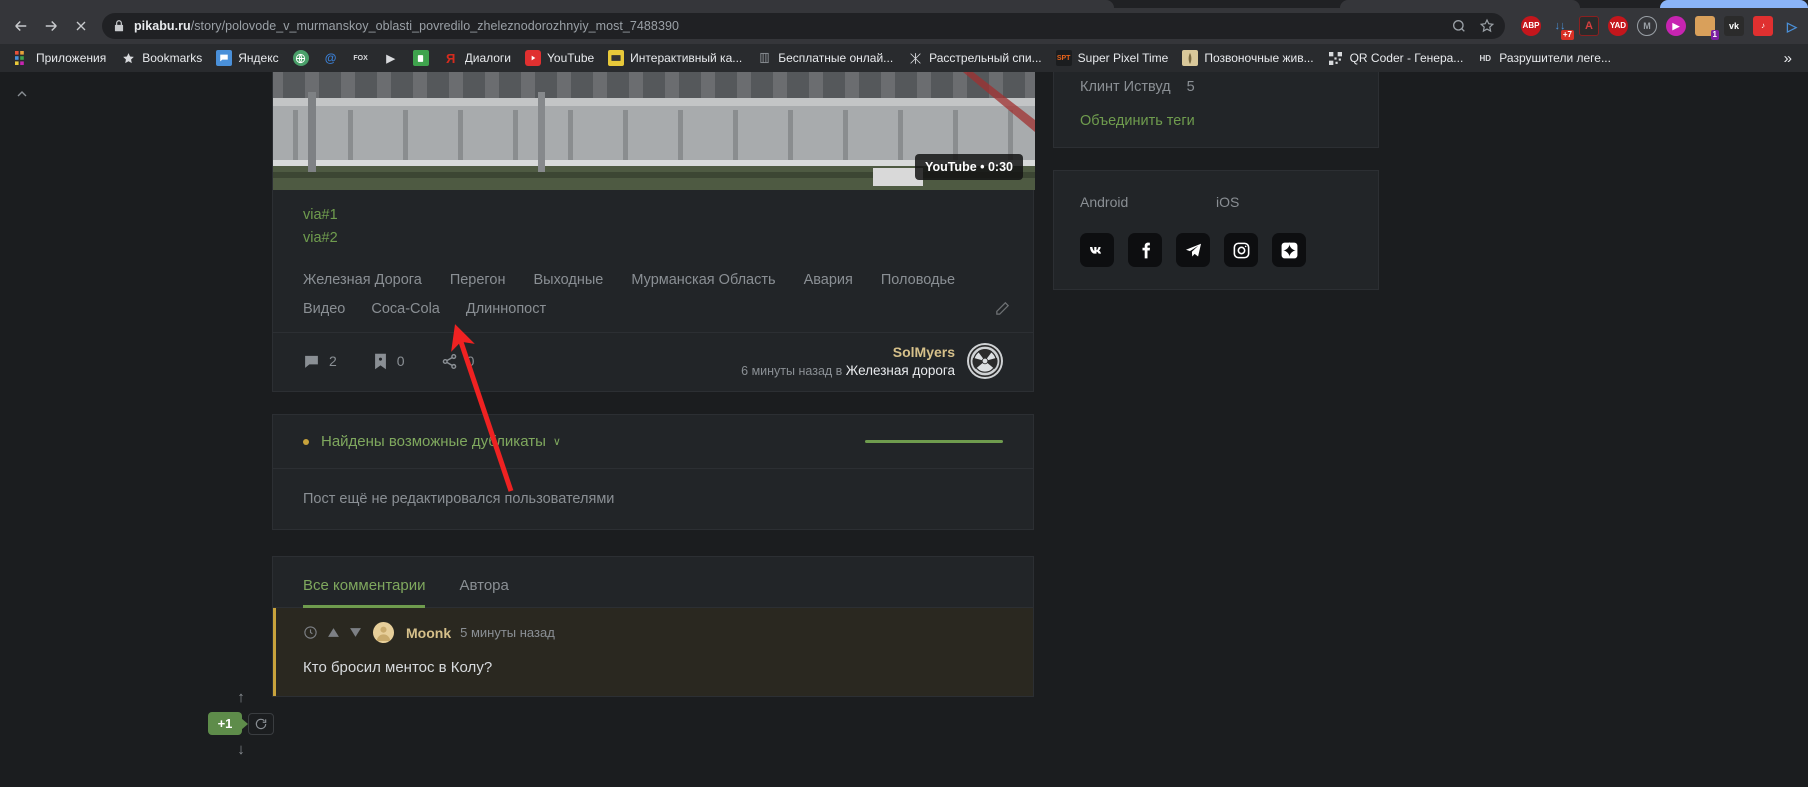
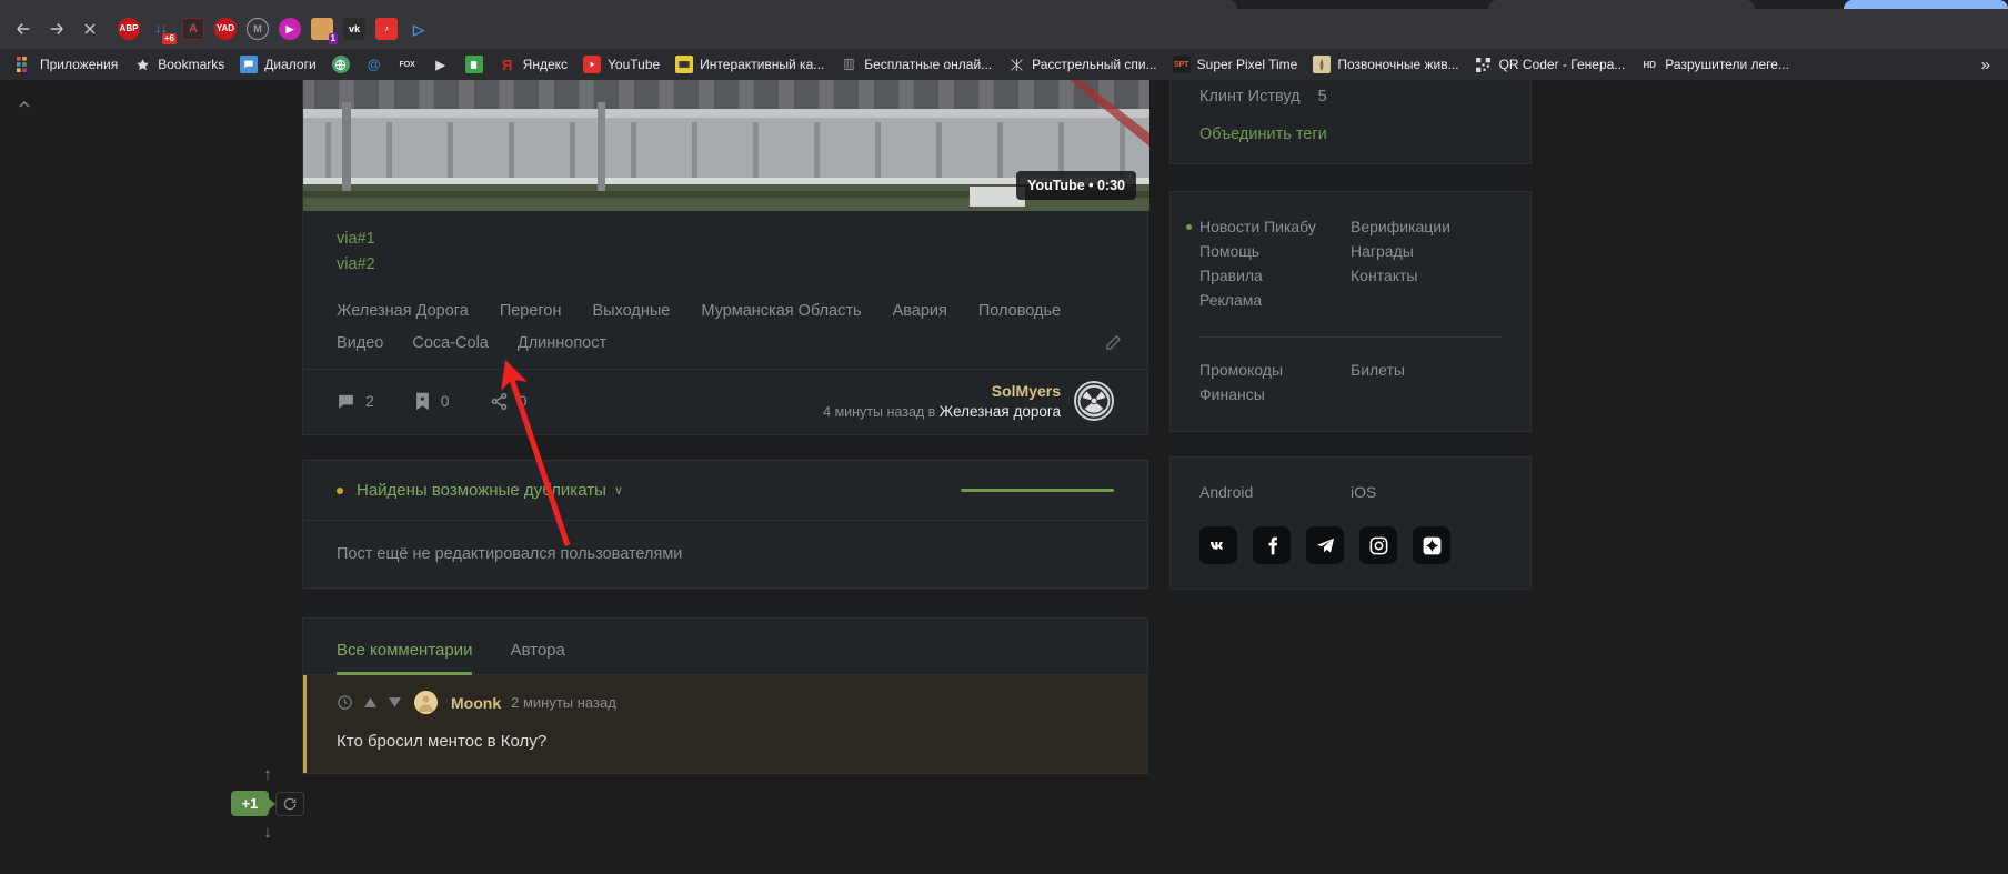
- pikabu.ru/story/polovode_v_murmanskoy_oblasti_povredilo_zheleznodorozhnyiy_most_7488390
  ABP
  ↓↓
- +7
+ +6
  A
  YAD
  M
  ▶
  1
  vk
  ♪
  ▷
  Приложения
  Bookmarks
- Яндекс
+ Диалоги
  @
  ▶
  Я
- Диалоги
+ Яндекс
  YouTube
  Интерактивный ка...
  Бесплатные онлай...
  Расстрельный спи...
  Super Pixel Time
  Позвоночные жив...
  QR Coder - Генера...
  HD
  Разрушители леге...
  »
  YouTube • 0:30
  via#1
  via#2
  Железная Дорога
  Перегон
  Выходные
  Мурманская Область
  Авария
  Половодье
  Видео
  Coca-Cola
  Длиннопост
  2
  0
  0
  SolMyers
- 6 минуты назад в Железная дорога
+ 4 минуты назад в Железная дорога
  Найдены возможные дуликаты
  ∨
  Пост ещё не редактировался пользователями
  Все комментарии
  Автора
  Moonk
- 5 минуты назад
+ 2 минуты назад
  Кто бросил ментос в Колу?
  ↑
  +1
  ↓
  Клинт Иствуд 5
  Объединить теги
+ Новости Пикабу
+ Помощь
+ Правила
+ Реклама
+ Верификации
+ Награды
+ Контакты
+ Промокоды
+ Финансы
+ Билеты
  Android
  iOS
